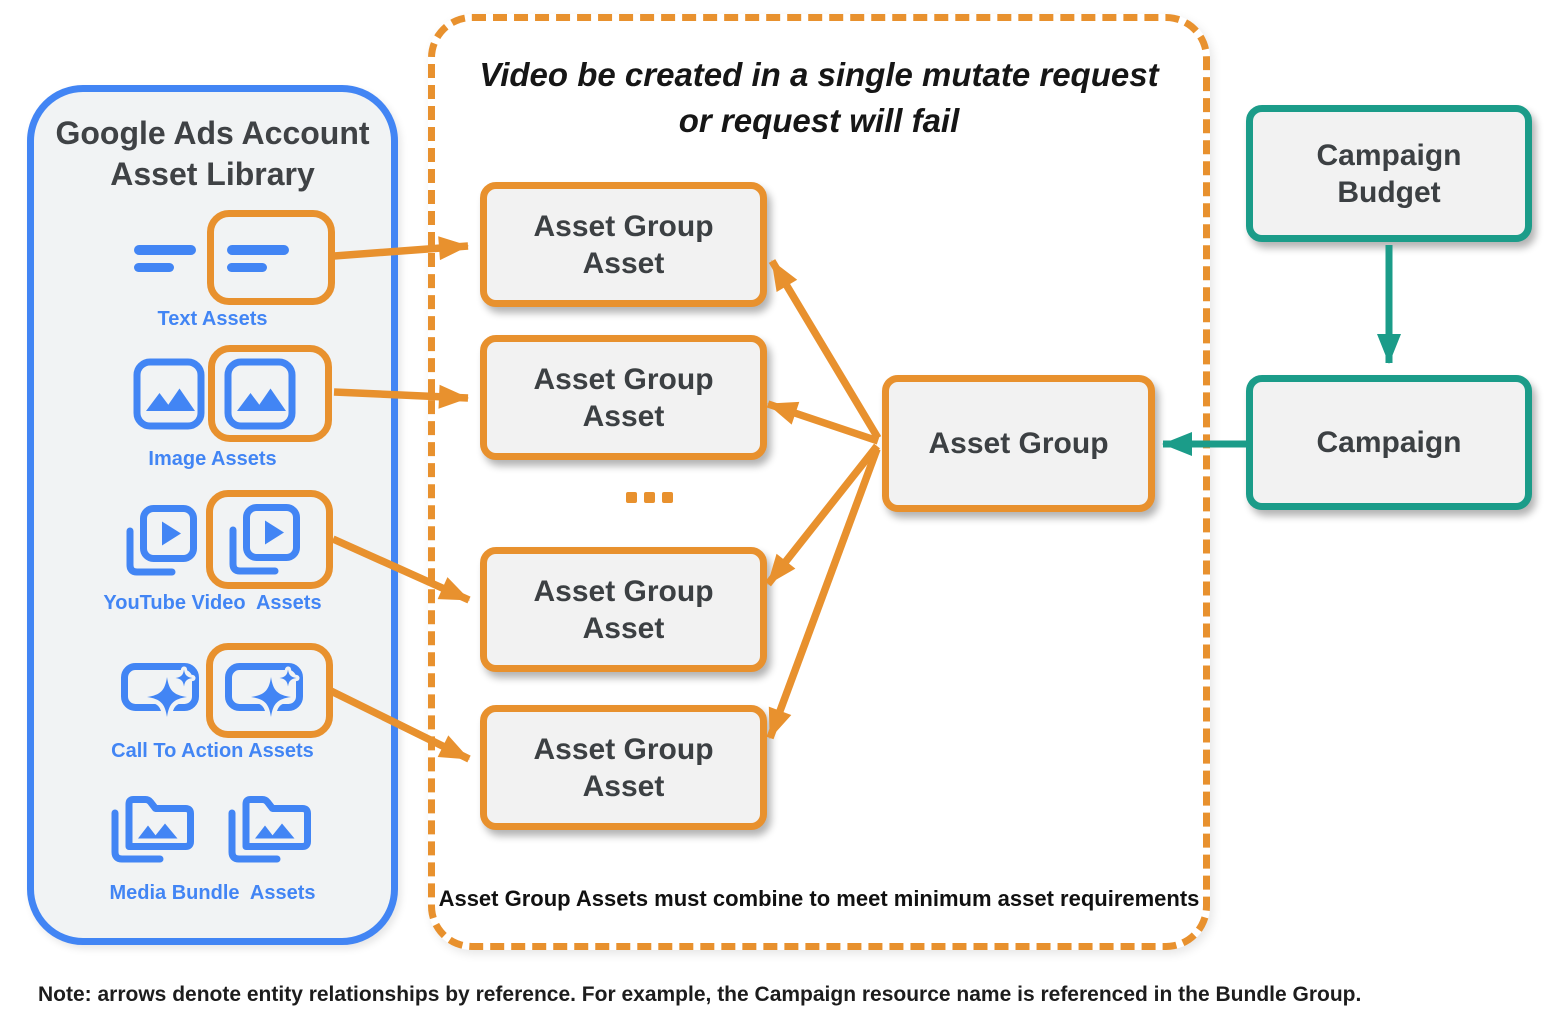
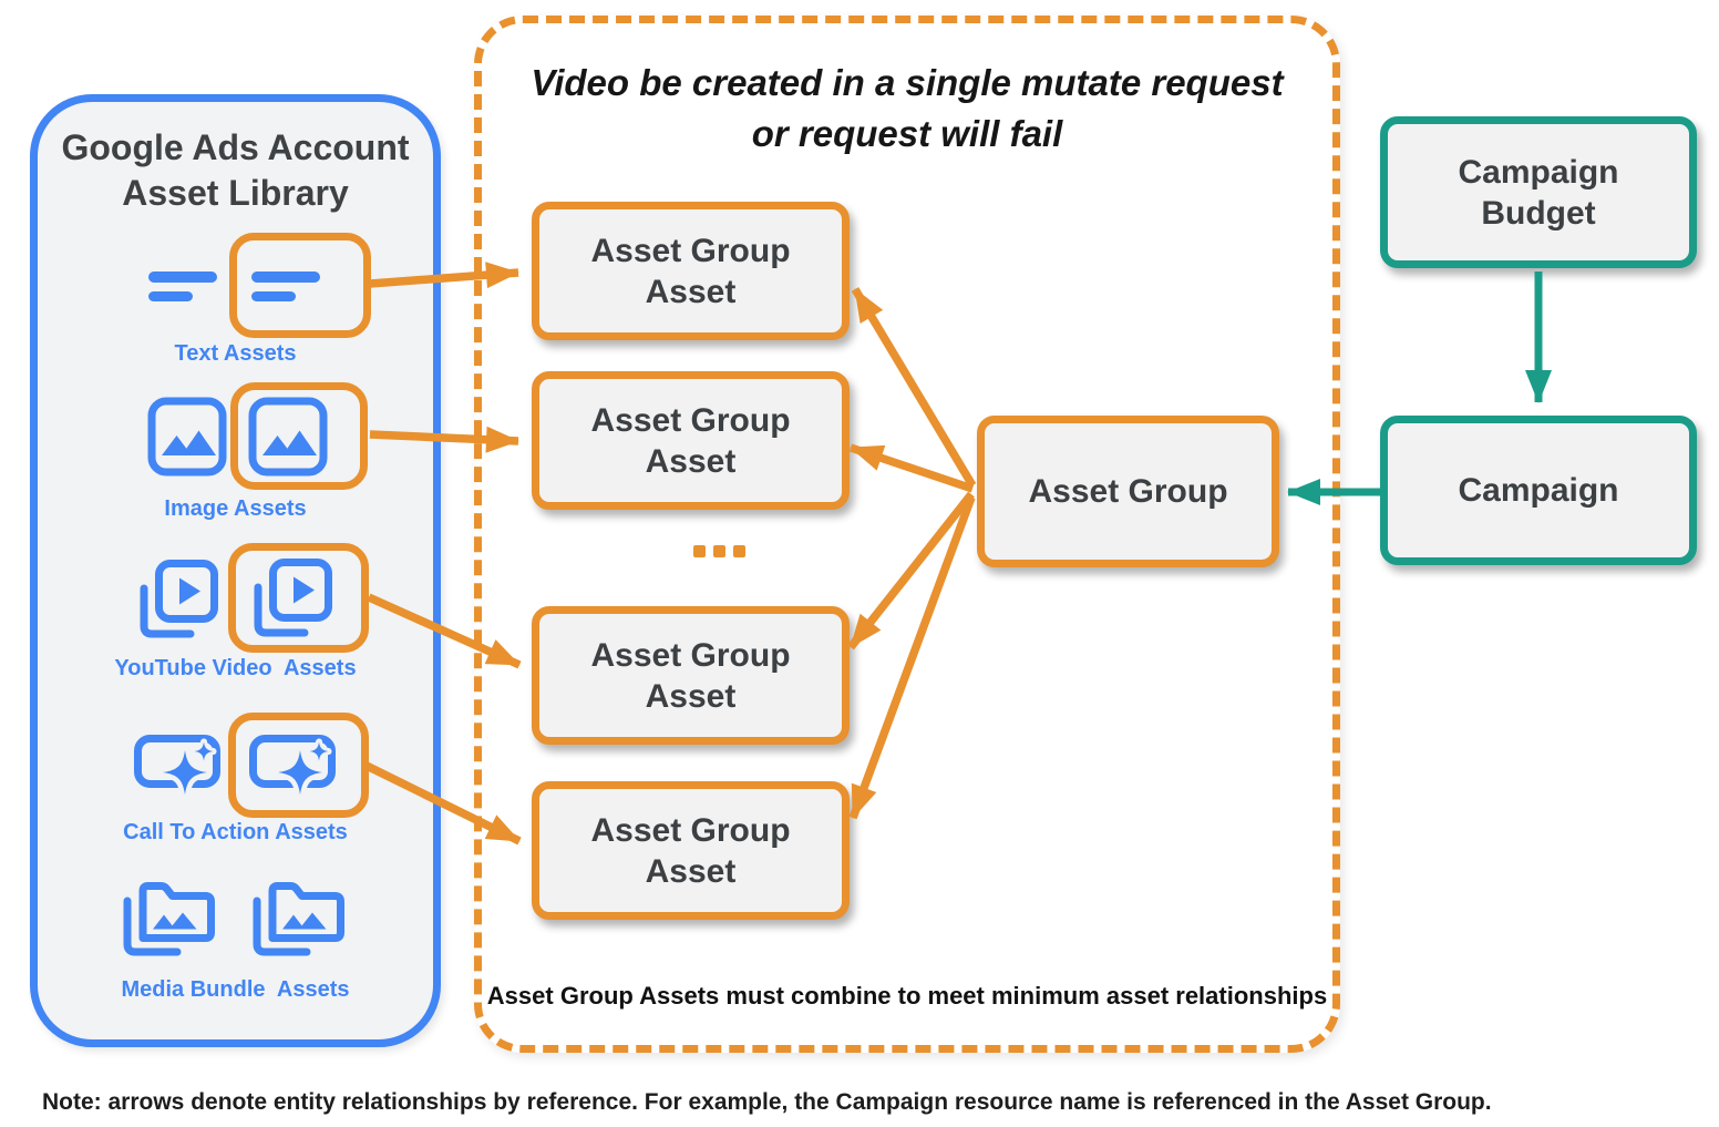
  Google Ads Account
  Asset Library
  Text Assets
  Image Assets
  YouTube Video Assets
  Call To Action Assets
  Media Bundle Assets
  Video be created in a single mutate request
  or request will fail
  Asset Group Asset
  Asset Group Asset
  Asset Group Asset
  Asset Group Asset
- Asset Group Assets must combine to meet minimum asset requirements
+ Asset Group Assets must combine to meet minimum asset relationships
  Asset Group
  Campaign Budget
  Campaign
- Note: arrows denote entity relationships by reference. For example, the Campaign resource name is referenced in the Bundle Group.
+ Note: arrows denote entity relationships by reference. For example, the Campaign resource name is referenced in the Asset Group.
